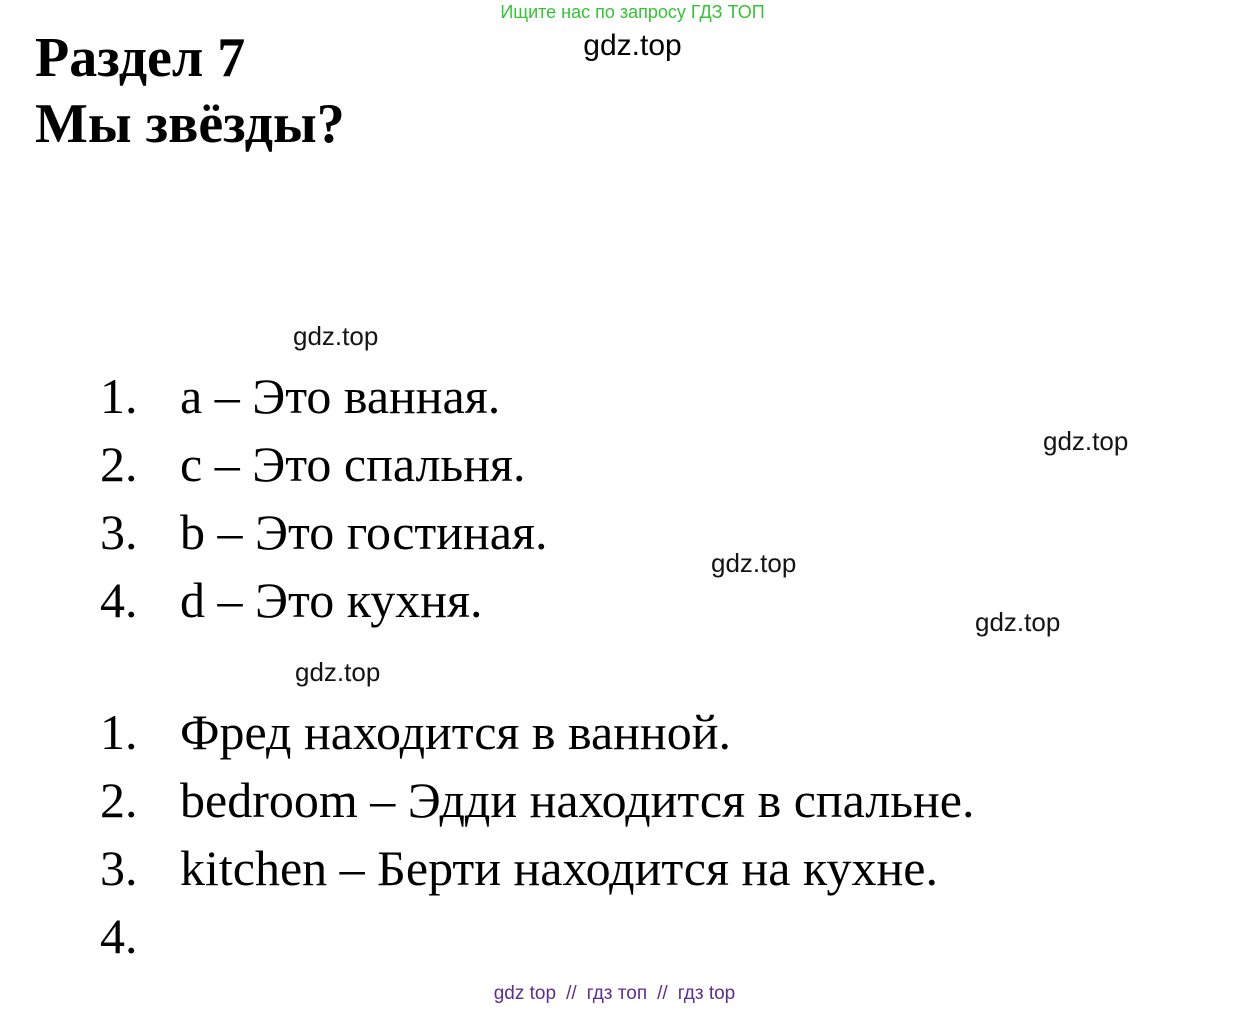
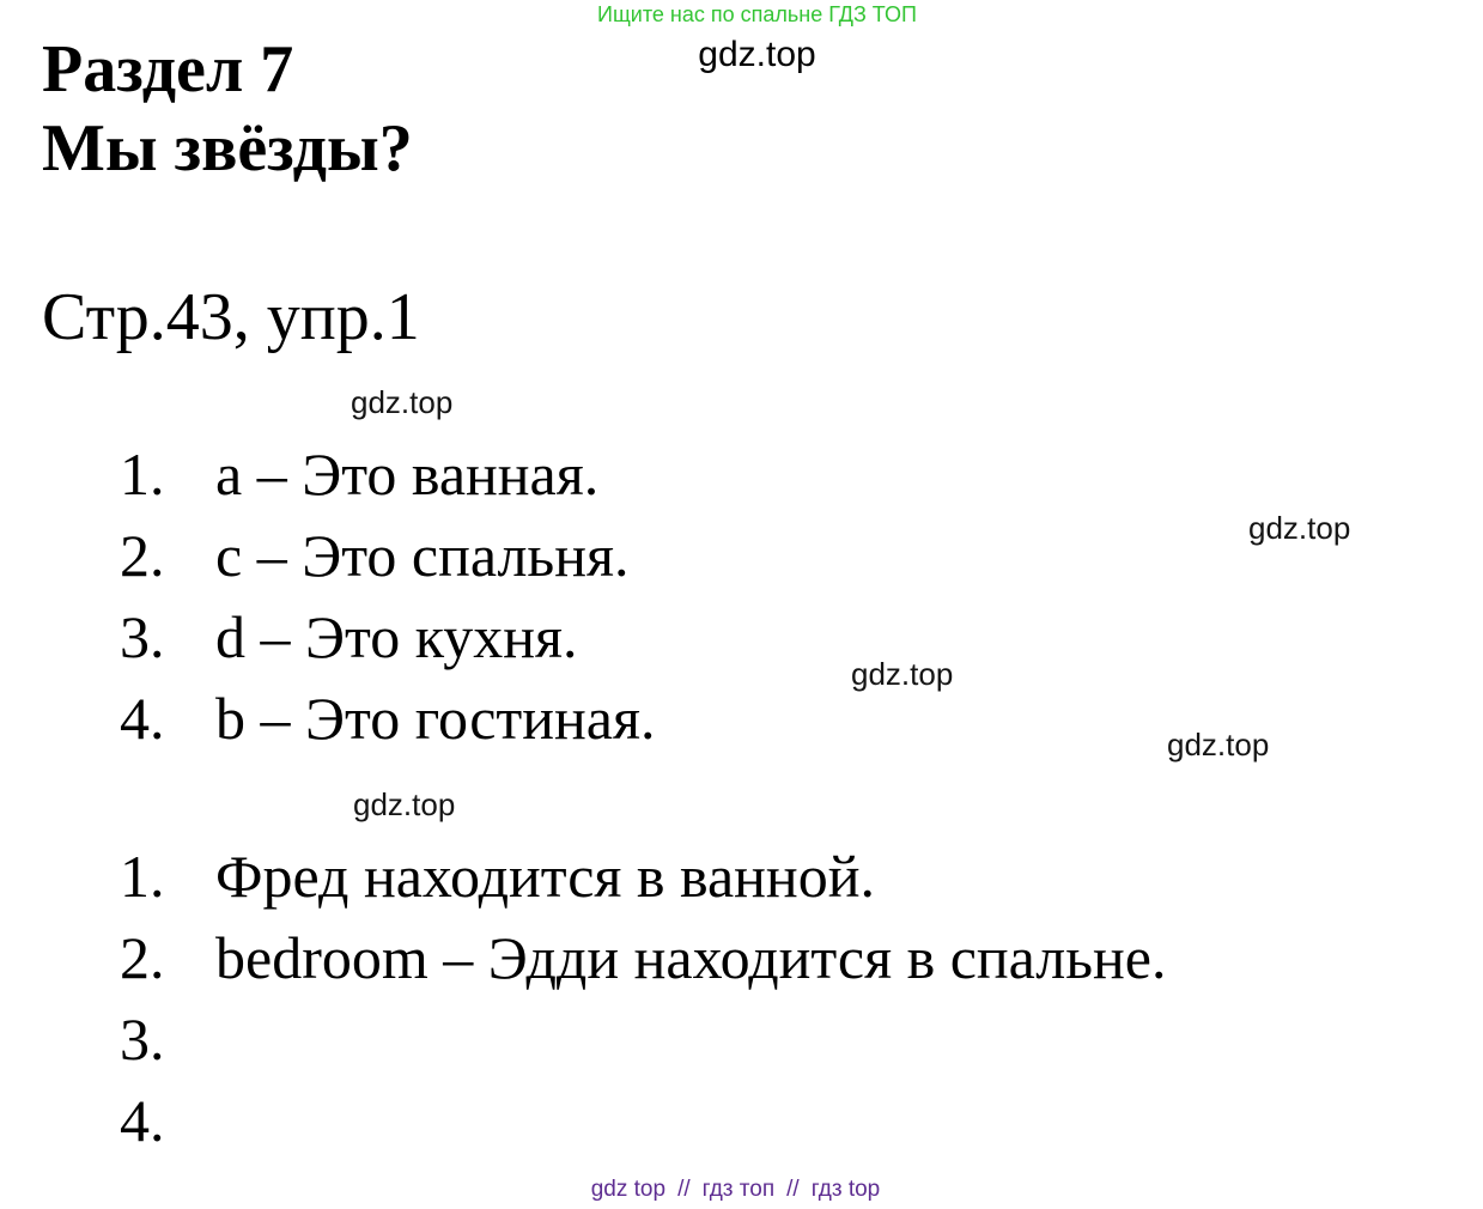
- Ищите нас по запросу ГДЗ ТОП
+ Ищите нас по спальне ГДЗ ТОП
  gdz.top
  Раздел 7
  Мы звёзды?
+ Стр.43, упр.1
  gdz.top
  1.
  a – Это ванная.
  2.
  c – Это спальня.
  3.
- b – Это гостиная.
+ d – Это кухня.
  4.
- d – Это кухня.
+ b – Это гостиная.
  gdz.top
  gdz.top
  gdz.top
  gdz.top
  1.
  Фред находится в ванной.
  2.
  bedroom – Эдди находится в спальне.
  3.
- kitchen – Берти находится на кухне.
  4.
  gdz top // гдз топ // гдз top
